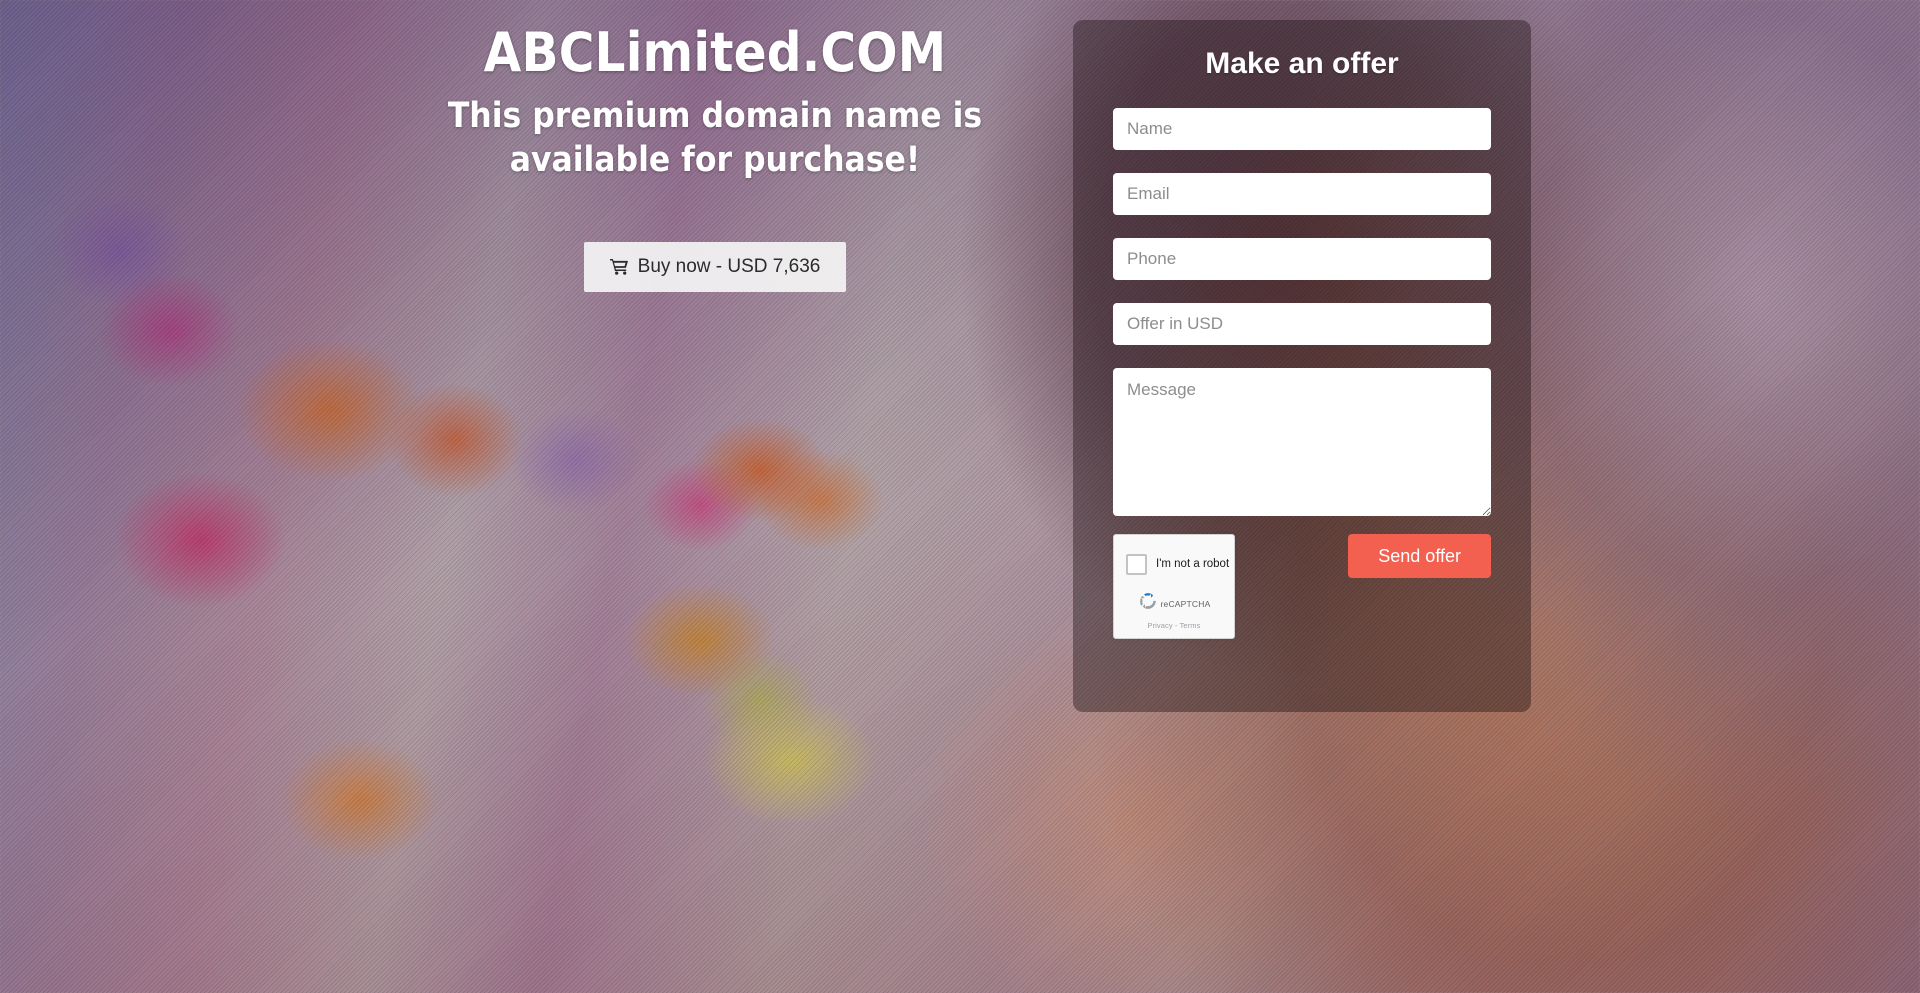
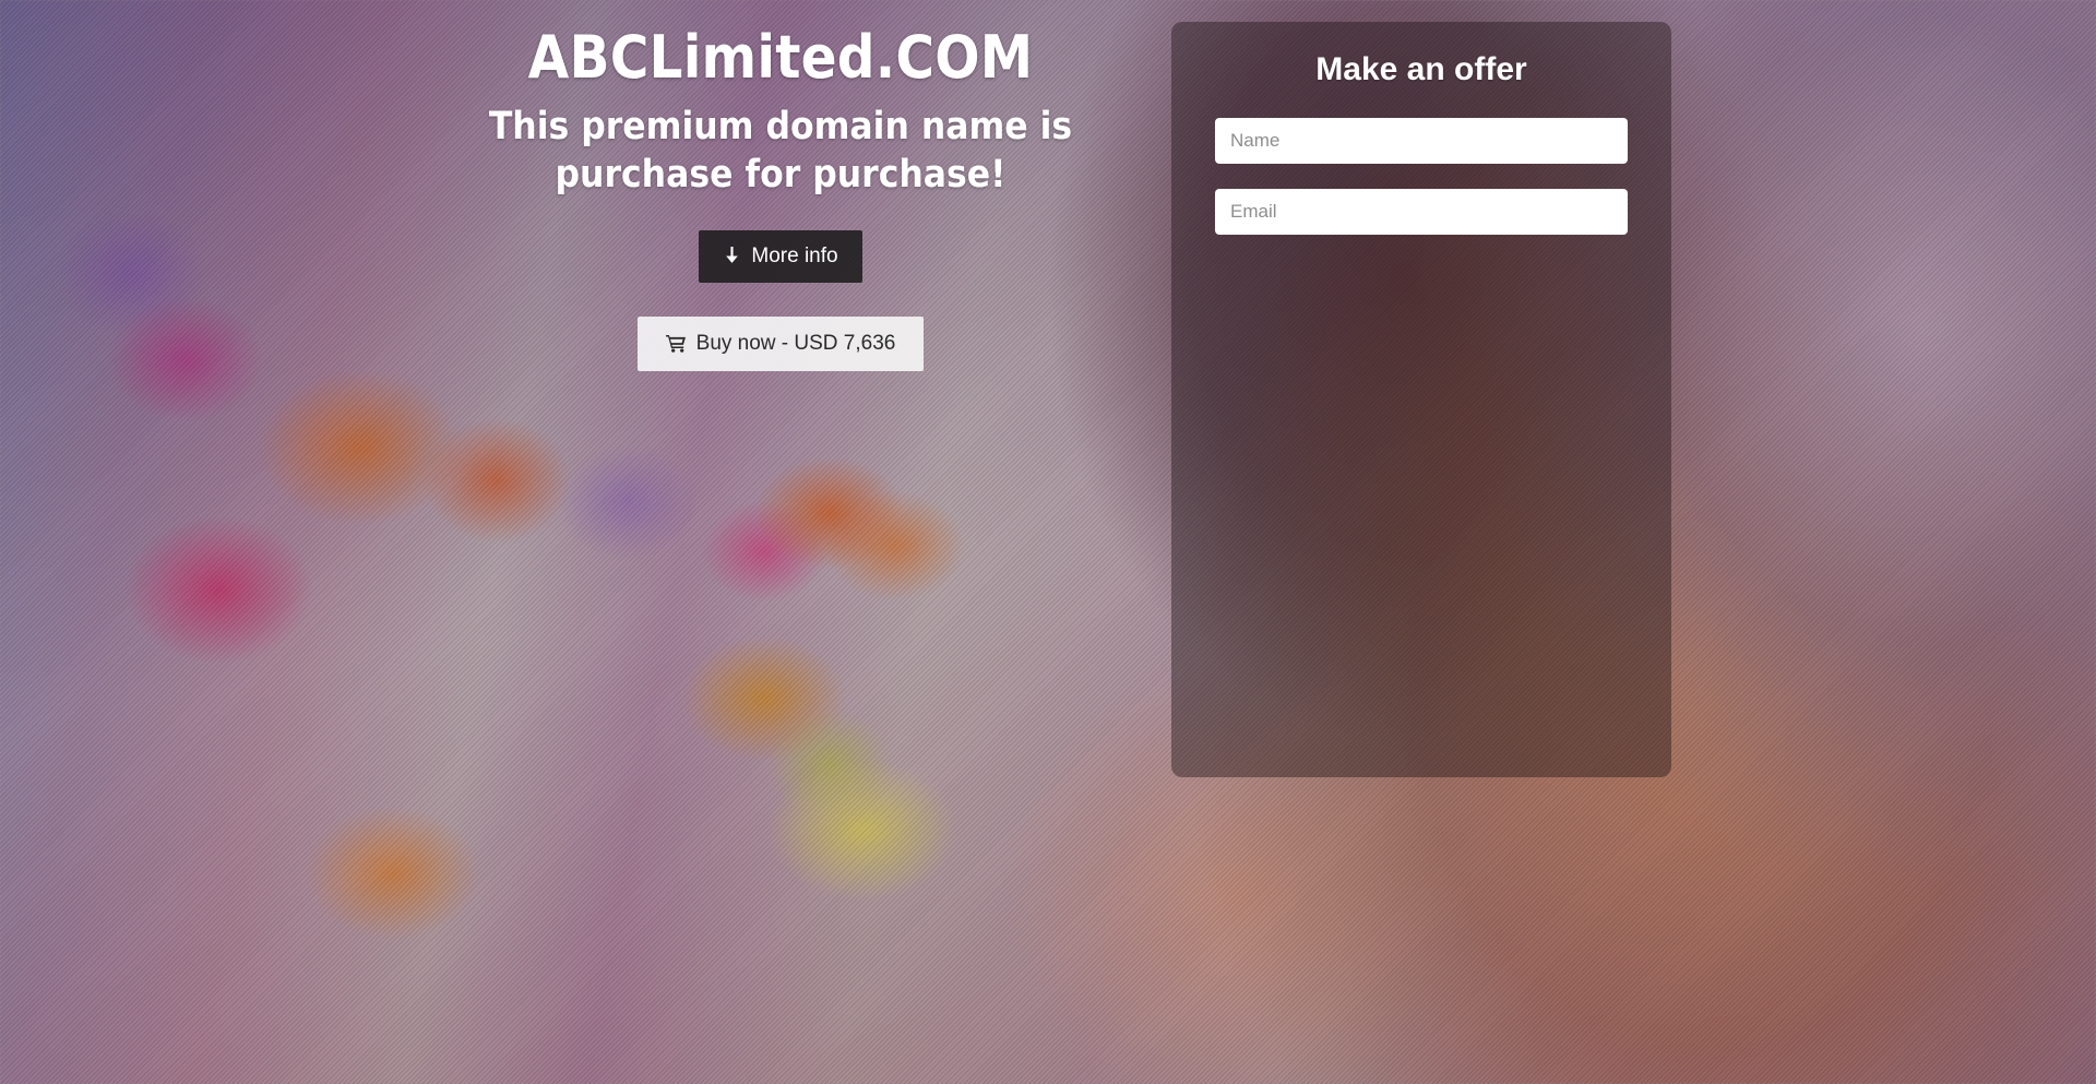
  ABCLimited.COM
- This premium domain name is available for purchase!
+ This premium domain name is purchase for purchase!
+ More info
  Buy now - USD 7,636
  Make an offer
  Name
  Email
- Phone
- Offer in USD
- Message
- I'm not a robot
- reCAPTCHA
- Privacy - Terms
- Send offer
